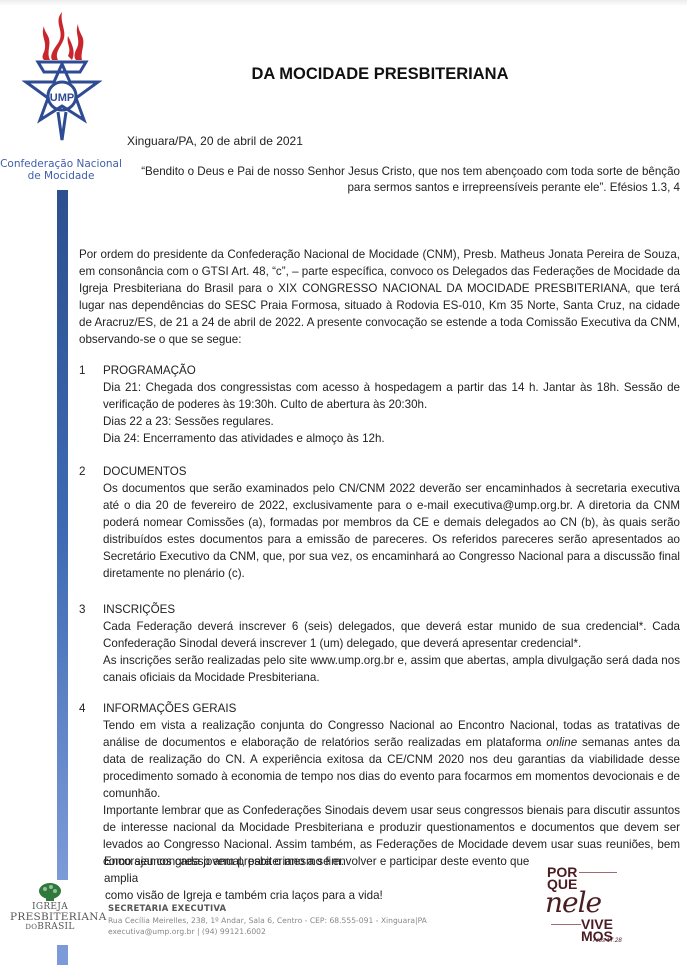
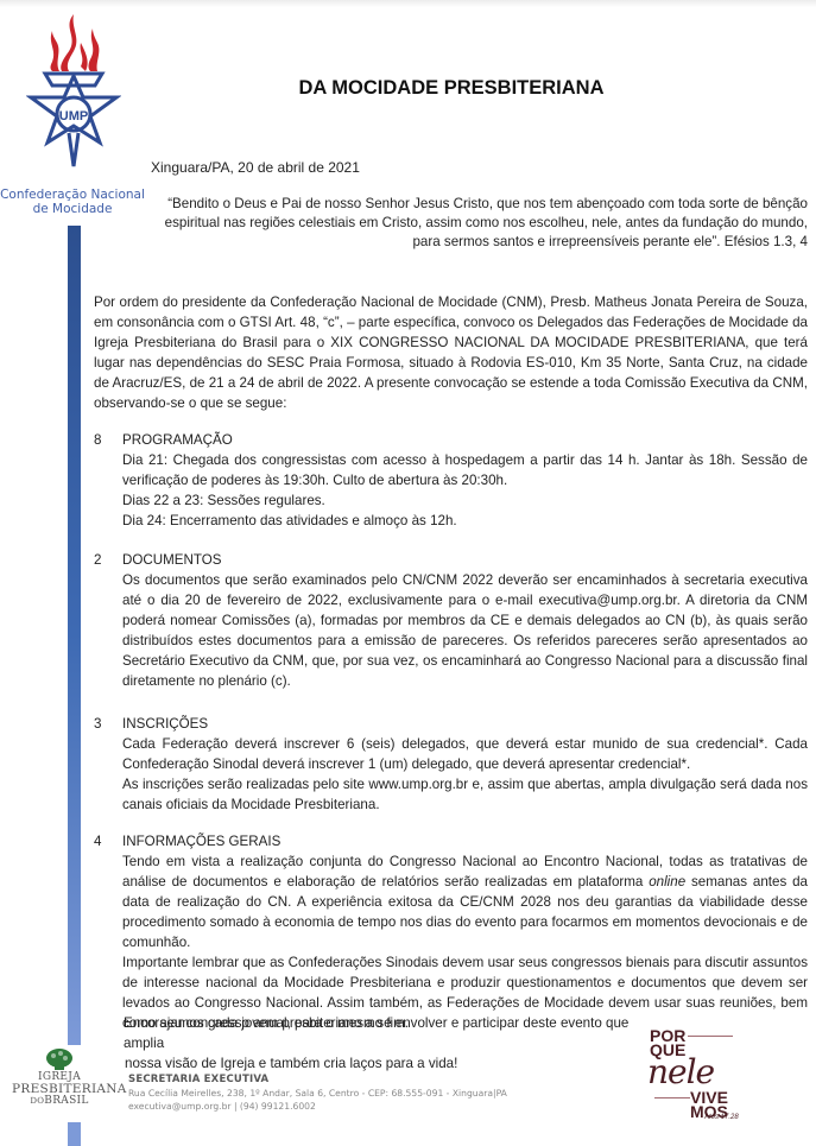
  UMP
  Confederação Nacional
  de Mocidade
  DA MOCIDADE PRESBITERIANA
  Xinguara/PA, 20 de abril de 2021
  “Bendito o Deus e Pai de nosso Senhor Jesus Cristo, que nos tem abençoado com toda sorte de bênção
+ espiritual nas regiões celestiais em Cristo, assim como nos escolheu, nele, antes da fundação do mundo,
  para sermos santos e irrepreensíveis perante ele”. Efésios 1.3, 4
  Por ordem do presidente da Confederação Nacional de Mocidade (CNM), Presb. Matheus Jonata Pereira de Souza, em consonância com o GTSI Art. 48, “c”, – parte específica, convoco os Delegados das Federações de Mocidade da Igreja Presbiteriana do Brasil para o XIX CONGRESSO NACIONAL DA MOCIDADE PRESBITERIANA, que terá lugar nas dependências do SESC Praia Formosa, situado à Rodovia ES-010, Km 35 Norte, Santa Cruz, na cidade de Aracruz/ES, de 21 a 24 de abril de 2022. A presente convocação se estende a toda Comissão Executiva da CNM, observando-se o que se segue:
- 1
+ 8
  PROGRAMAÇÃO
  Dia 21: Chegada dos congressistas com acesso à hospedagem a partir das 14 h. Jantar às 18h. Sessão de verificação de poderes às 19:30h. Culto de abertura às 20:30h.
  Dias 22 a 23: Sessões regulares.
  Dia 24: Encerramento das atividades e almoço às 12h.
  2
  DOCUMENTOS
  Os documentos que serão examinados pelo CN/CNM 2022 deverão ser encaminhados à secretaria executiva até o dia 20 de fevereiro de 2022, exclusivamente para o e-mail executiva@ump.org.br. A diretoria da CNM poderá nomear Comissões (a), formadas por membros da CE e demais delegados ao CN (b), às quais serão distribuídos estes documentos para a emissão de pareceres. Os referidos pareceres serão apresentados ao Secretário Executivo da CNM, que, por sua vez, os encaminhará ao Congresso Nacional para a discussão final diretamente no plenário (c).
  3
  INSCRIÇÕES
  Cada Federação deverá inscrever 6 (seis) delegados, que deverá estar munido de sua credencial*. Cada Confederação Sinodal deverá inscrever 1 (um) delegado, que deverá apresentar credencial*.
  As inscrições serão realizadas pelo site www.ump.org.br e, assim que abertas, ampla divulgação será dada nos canais oficiais da Mocidade Presbiteriana.
  4
  INFORMAÇÕES GERAIS
- Tendo em vista a realização conjunta do Congresso Nacional ao Encontro Nacional, todas as tratativas de análise de documentos e elaboração de relatórios serão realizadas em plataforma online semanas antes da data de realização do CN. A experiência exitosa da CE/CNM 2020 nos deu garantias da viabilidade desse procedimento somado à economia de tempo nos dias do evento para focarmos em momentos devocionais e de comunhão.
+ Tendo em vista a realização conjunta do Congresso Nacional ao Encontro Nacional, todas as tratativas de análise de documentos e elaboração de relatórios serão realizadas em plataforma online semanas antes da data de realização do CN. A experiência exitosa da CE/CNM 2028 nos deu garantias da viabilidade desse procedimento somado à economia de tempo nos dias do evento para focarmos em momentos devocionais e de comunhão.
  Importante lembrar que as Confederações Sinodais devem usar seus congressos bienais para discutir assuntos de interesse nacional da Mocidade Presbiteriana e produzir questionamentos e documentos que devem ser levados ao Congresso Nacional. Assim também, as Federações de Mocidade devem usar suas reuniões, bem como seu congresso anual, para o mesmo fim.
  Encorajamos cada jovem presbiteriano a se envolver e participar deste evento que amplia
- como visão de Igreja e também cria laços para a vida!
+ nossa visão de Igreja e também cria laços para a vida!
  IGREJA
  PRESBITERIANA
  DOBRASIL
  SECRETARIA EXECUTIVA
  Rua Cecília Meirelles, 238, 1º Andar, Sala 6, Centro - CEP: 68.555-091 - Xinguara|PA
  executiva@ump.org.br | (94) 99121.6002
  POR
  QUE
  nele
  VIVE
  MOS
